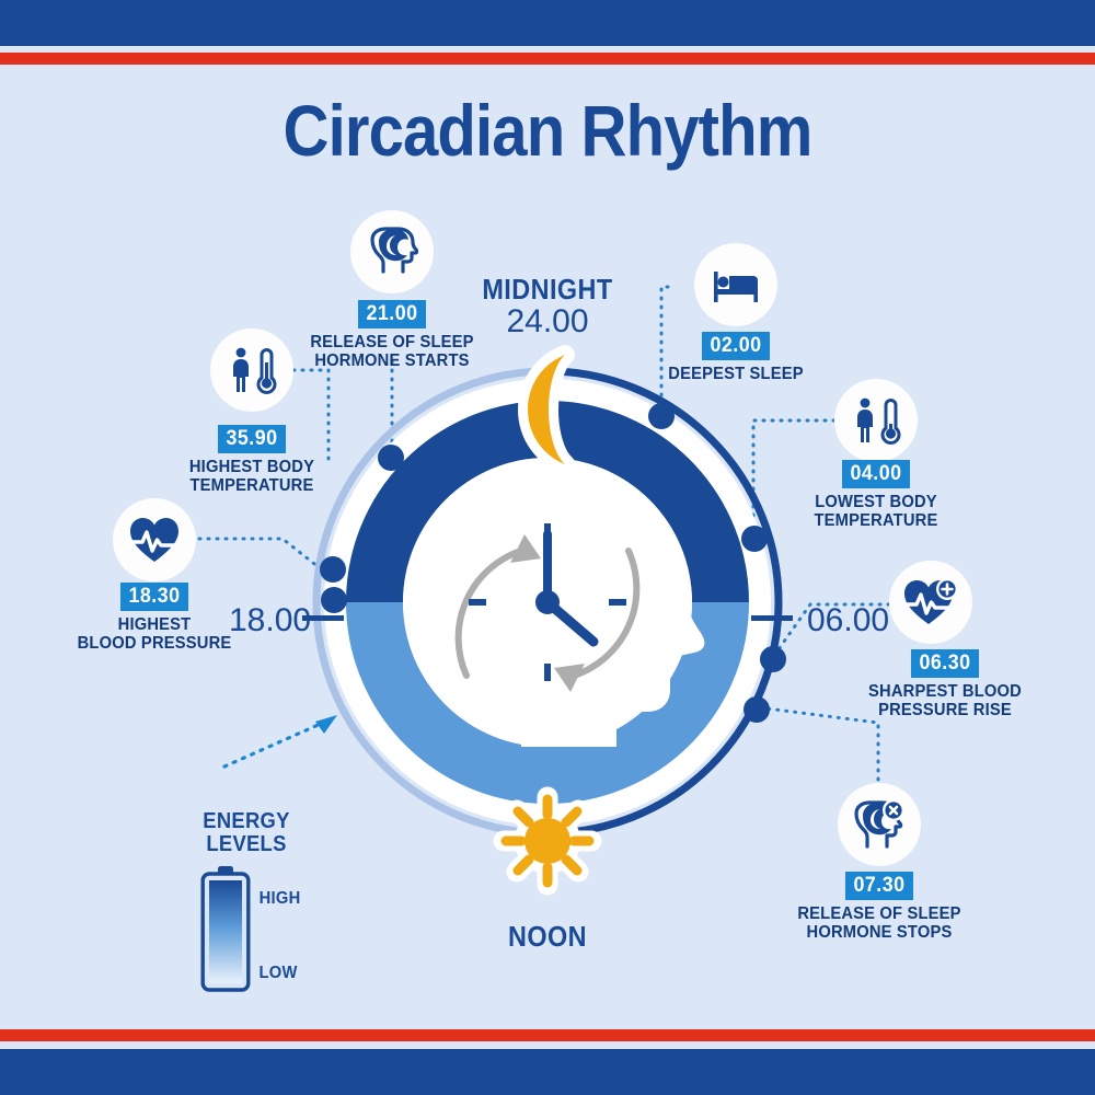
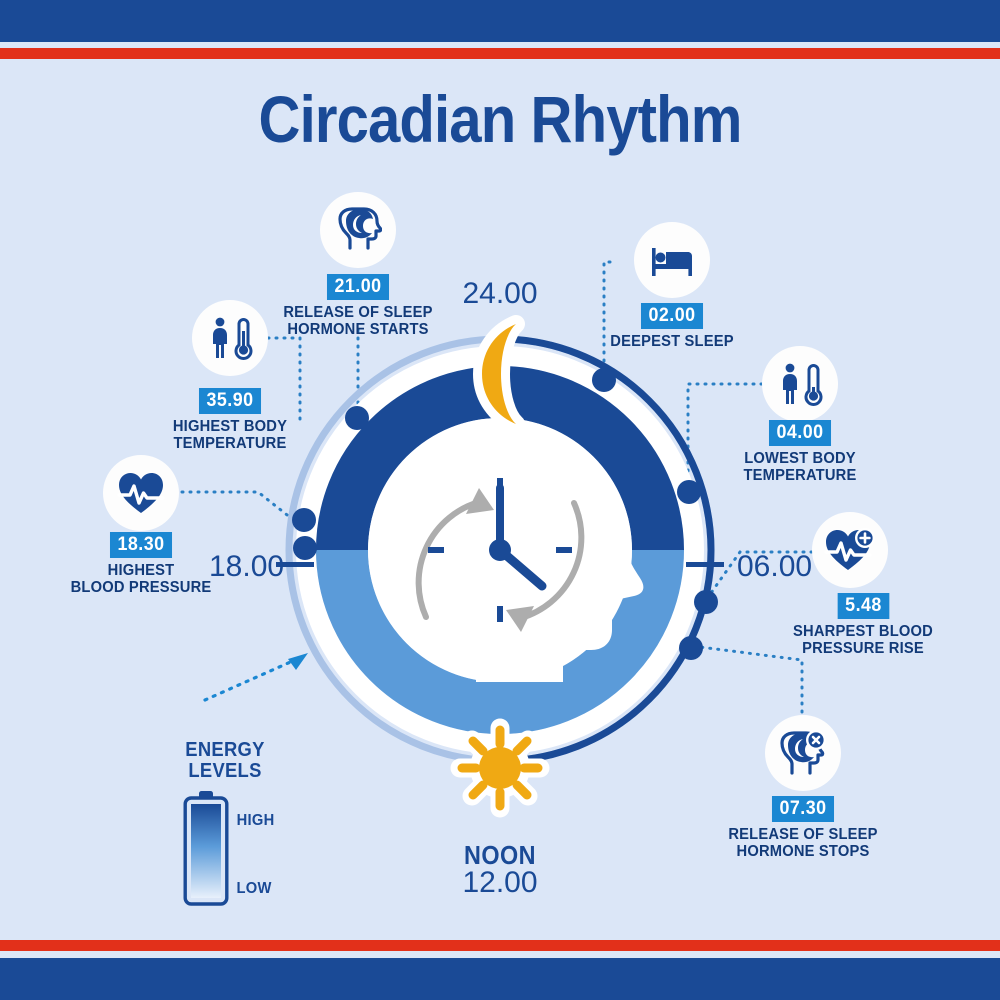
  Circadian Rhythm
- MIDNIGHT
  24.00
  NOON
+ 12.00
  18.0
  06.00
  21.00
  RELEASE OF SLEEP
  HORMONE STARTS
  35.90
  HIGHEST BODY
  TEMPERATURE
  18.30
  HIGHEST
  BLOOD PRESSURE
  02.00
  DEEPEST SLEEP
  04.00
  LOWEST BODY
  TEMPERATURE
- 06.30
+ 5.48
  SHARPEST BLOOD
  PRESSURE RISE
  07.30
  RELEASE OF SLEEP
  HORMONE STOPS
  ENERGY
  LEVELS
  HIGH
  LOW
